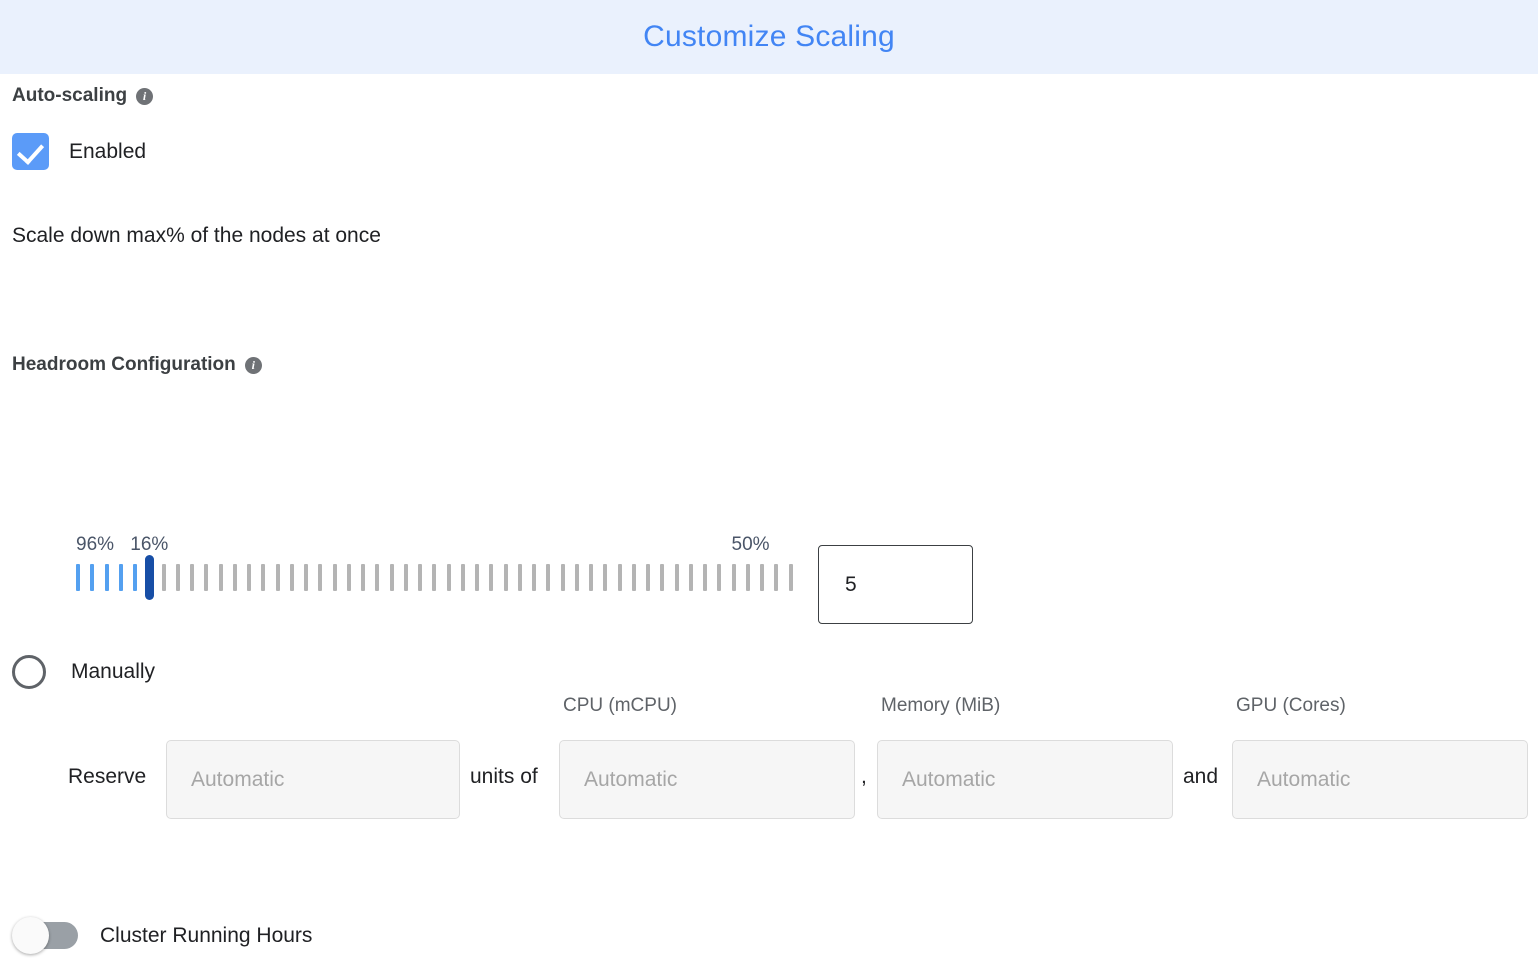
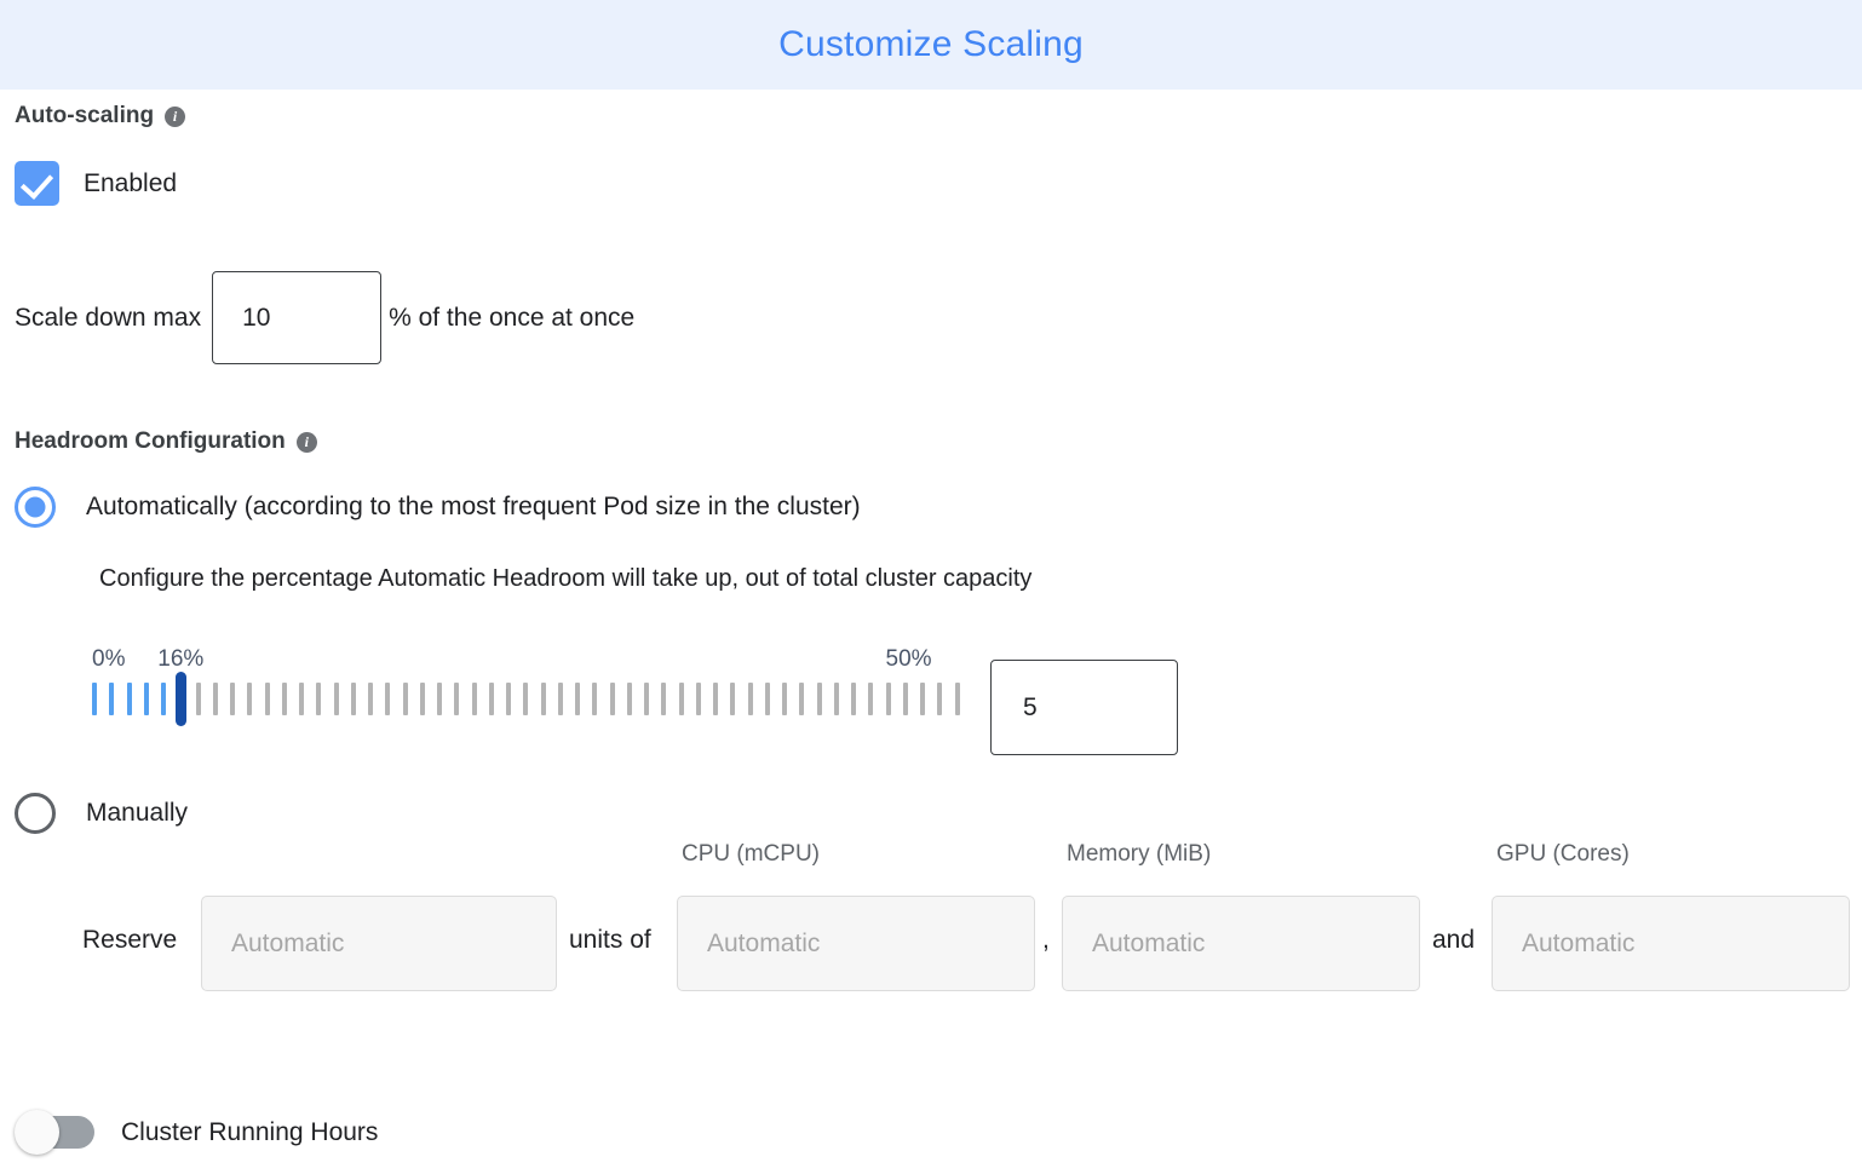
  Customize Scaling
  Auto-scaling
  i
  Enabled
  Scale down max
+ 10
- % of the nodes at once
+ % of the once at once
  Headroom Configuration
  i
+ Automatically (according to the most frequent Pod size in the cluster)
+ Configure the percentage Automatic Headroom will take up, out of total cluster capacity
- 96%
+ 0%
  16%
  50%
  5
  Manually
  CPU (mCPU)
  Memory (MiB)
  GPU (Cores)
  Reserve
  Automatic
  units of
  Automatic
  ,
  Automatic
  and
  Automatic
  Cluster Running Hours
